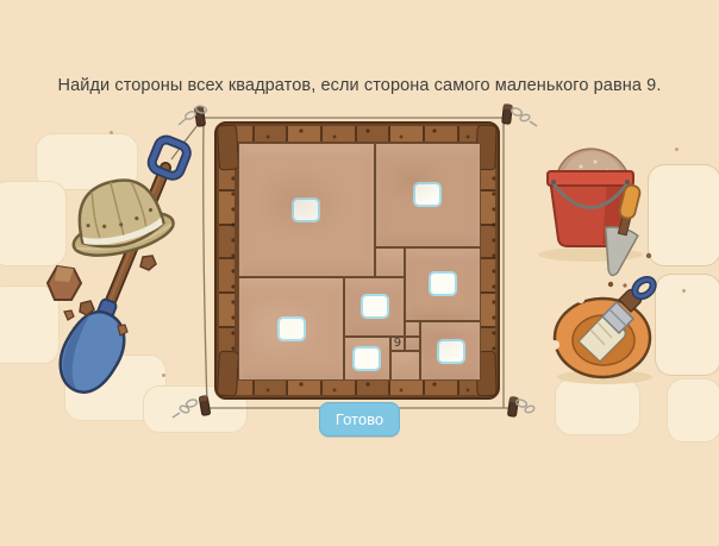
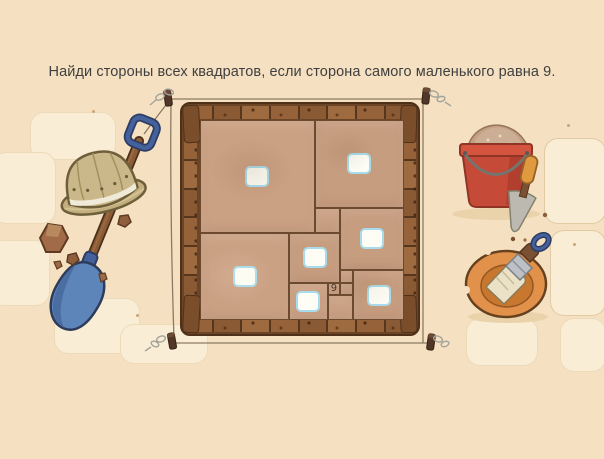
  Найди стороны всех квадратов, если сторона самого маленького равна 9.
- Готово
